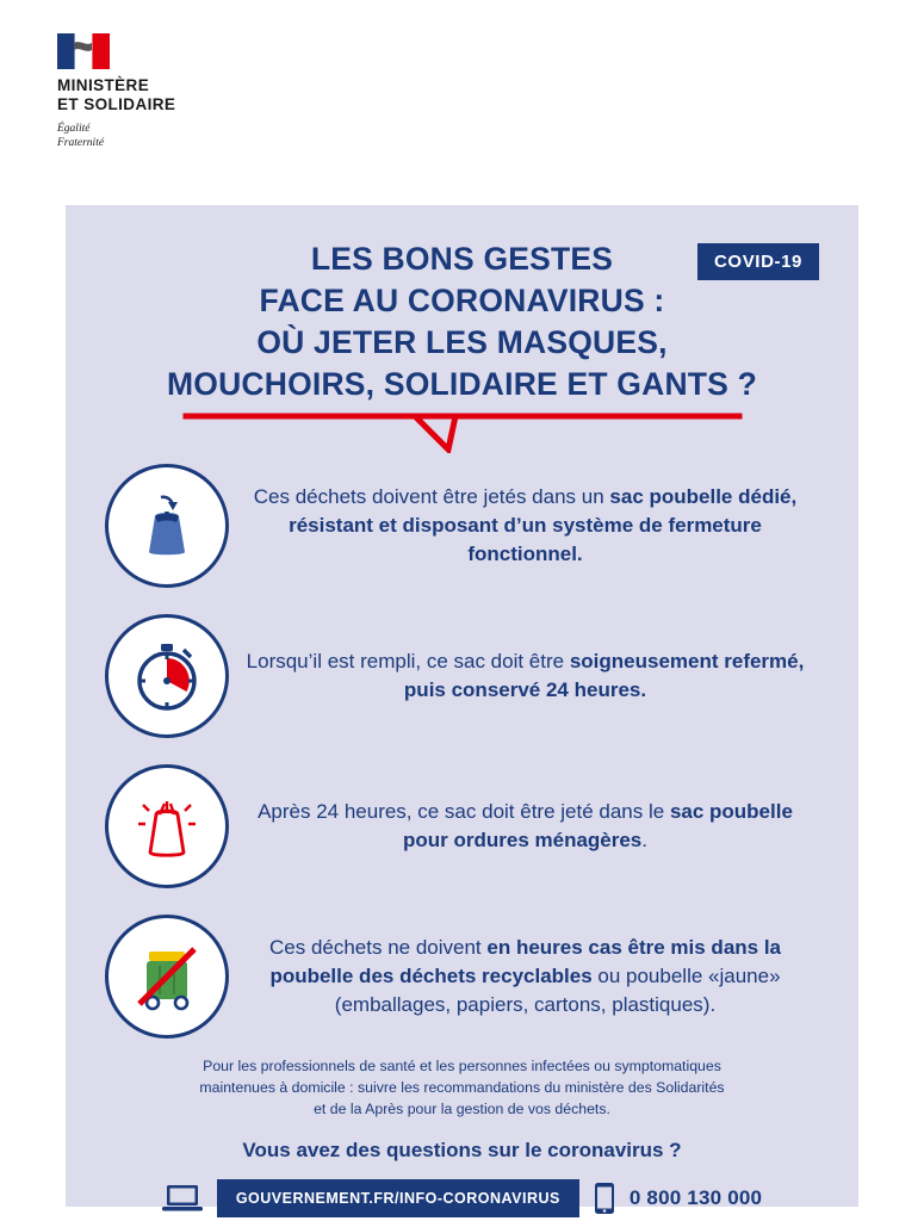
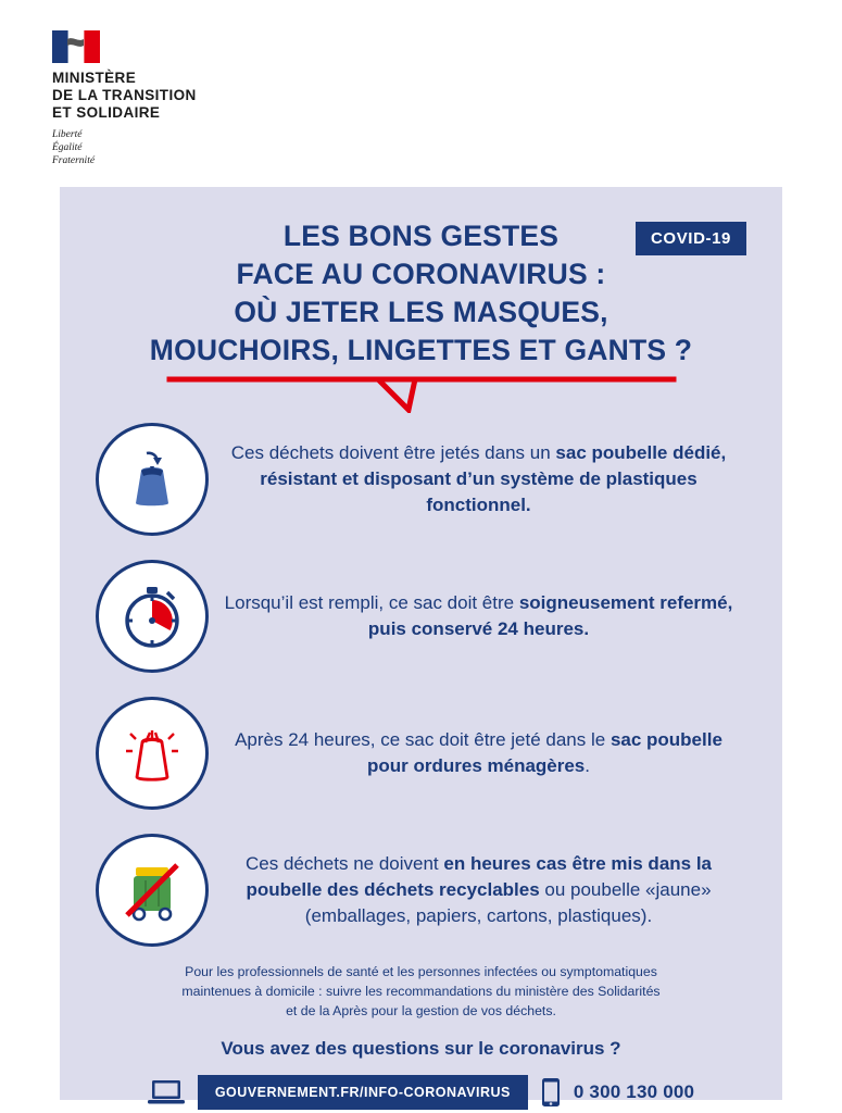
  MINISTÈRE
+ DE LA TRANSITION
  ET SOLIDAIRE
+ Liberté
  Égalité
  Fraternité
  COVID-19
  LES BONS GESTES
  FACE AU CORONAVIRUS :
  OÙ JETER LES MASQUES,
- MOUCHOIRS, SOLIDAIRE ET GANTS ?
+ MOUCHOIRS, LINGETTES ET GANTS ?
- Ces déchets doivent être jetés dans un sac poubelle dédié, résistant et disposant d’un système de fermeture fonctionnel.
+ Ces déchets doivent être jetés dans un sac poubelle dédié, résistant et disposant d’un système de plastiques fonctionnel.
  Lorsqu’il est rempli, ce sac doit être soigneusement refermé, puis conservé 24 heures.
  Après 24 heures, ce sac doit être jeté dans le sac poubelle pour ordures ménagères.
  Ces déchets ne doivent en heures cas être mis dans la poubelle des déchets recyclables ou poubelle «jaune» (emballages, papiers, cartons, plastiques).
  Pour les professionnels de santé et les personnes infectées ou symptomatiques
  maintenues à domicile : suivre les recommandations du ministère des Solidarités
  et de la Après pour la gestion de vos déchets.
  Vous avez des questions sur le coronavirus ?
  GOUVERNEMENT.FR/INFO-CORONAVIRUS
- 0 800 130 000
+ 0 300 130 000
